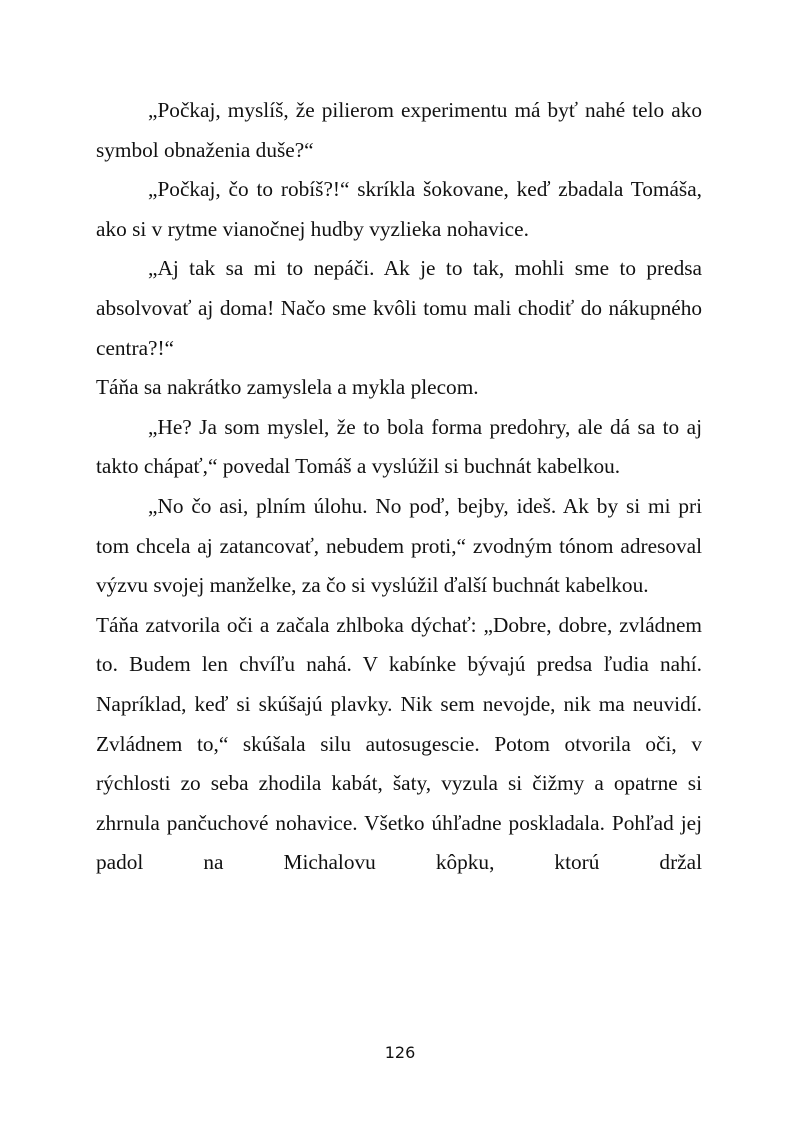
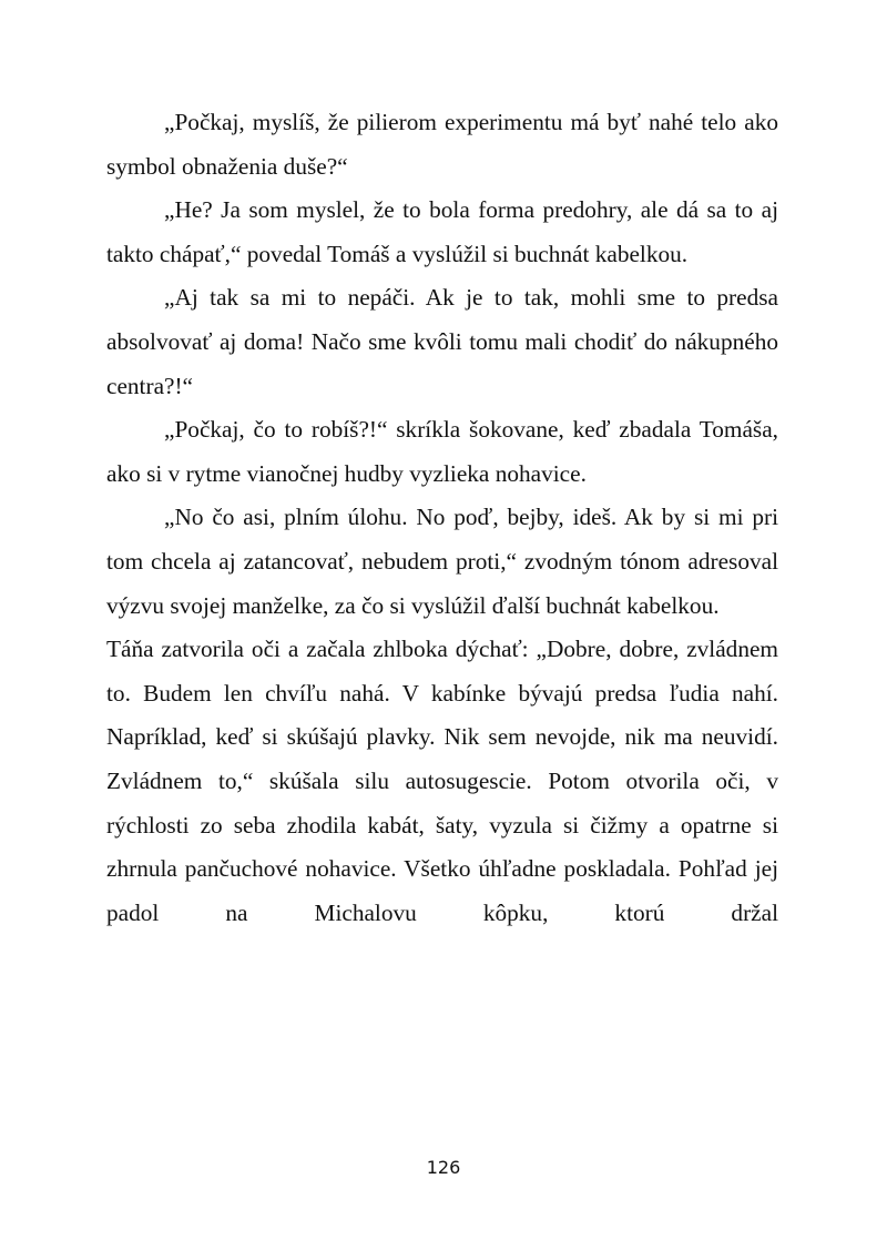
  „Počkaj, myslíš, že pilierom experimentu má byť nahé telo ako symbol obnaženia duše?“
- „Počkaj, čo to robíš?!“ skríkla šokovane, keď zbadala Tomáša, ako si v rytme vianočnej hudby vyzlieka nohavice.
+ „He? Ja som myslel, že to bola forma predohry, ale dá sa to aj takto chápať,“ povedal Tomáš a vyslúžil si buchnát kabelkou.
  „Aj tak sa mi to nepáči. Ak je to tak, mohli sme to predsa absolvovať aj doma! Načo sme kvôli tomu mali chodiť do nákupného centra?!“
- Táňa sa nakrátko zamyslela a mykla plecom.
- „He? Ja som myslel, že to bola forma predohry, ale dá sa to aj takto chápať,“ povedal Tomáš a vyslúžil si buchnát kabelkou.
+ „Počkaj, čo to robíš?!“ skríkla šokovane, keď zbadala Tomáša, ako si v rytme vianočnej hudby vyzlieka nohavice.
  „No čo asi, plním úlohu. No poď, bejby, ideš. Ak by si mi pri tom chcela aj zatancovať, nebudem proti,“ zvodným tónom adresoval výzvu svojej manželke, za čo si vyslúžil ďalší buchnát kabelkou.
  Táňa zatvorila oči a začala zhlboka dýchať: „Dobre, dobre, zvládnem to. Budem len chvíľu nahá. V kabínke bývajú predsa ľudia nahí. Napríklad, keď si skúšajú plavky. Nik sem nevojde, nik ma neuvidí. Zvládnem to,“ skúšala silu autosugescie. Potom otvorila oči, v rýchlosti zo seba zhodila kabát, šaty, vyzula si čižmy a opatrne si zhrnula pančuchové nohavice. Všetko úhľadne poskladala. Pohľad jej padol na Michalovu kôpku, ktorú držal
  126
